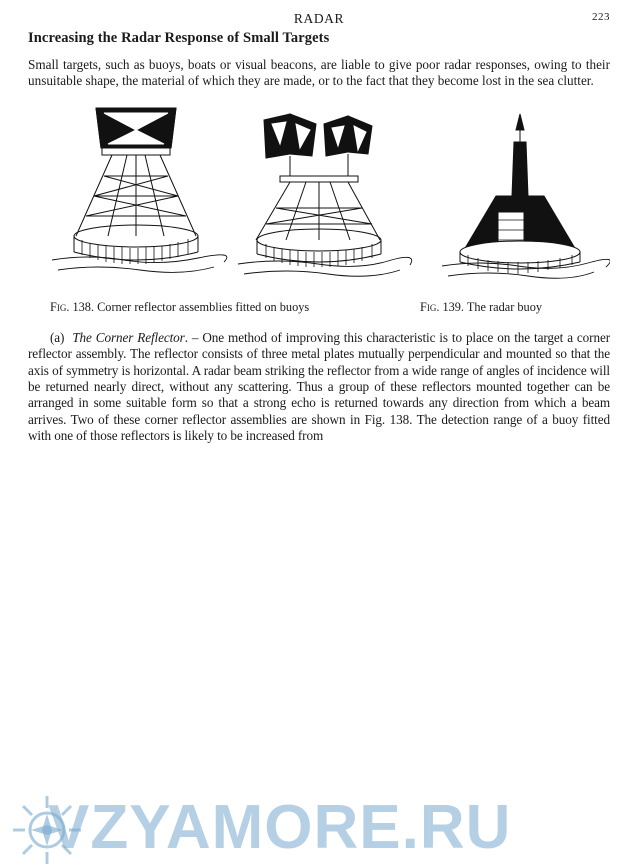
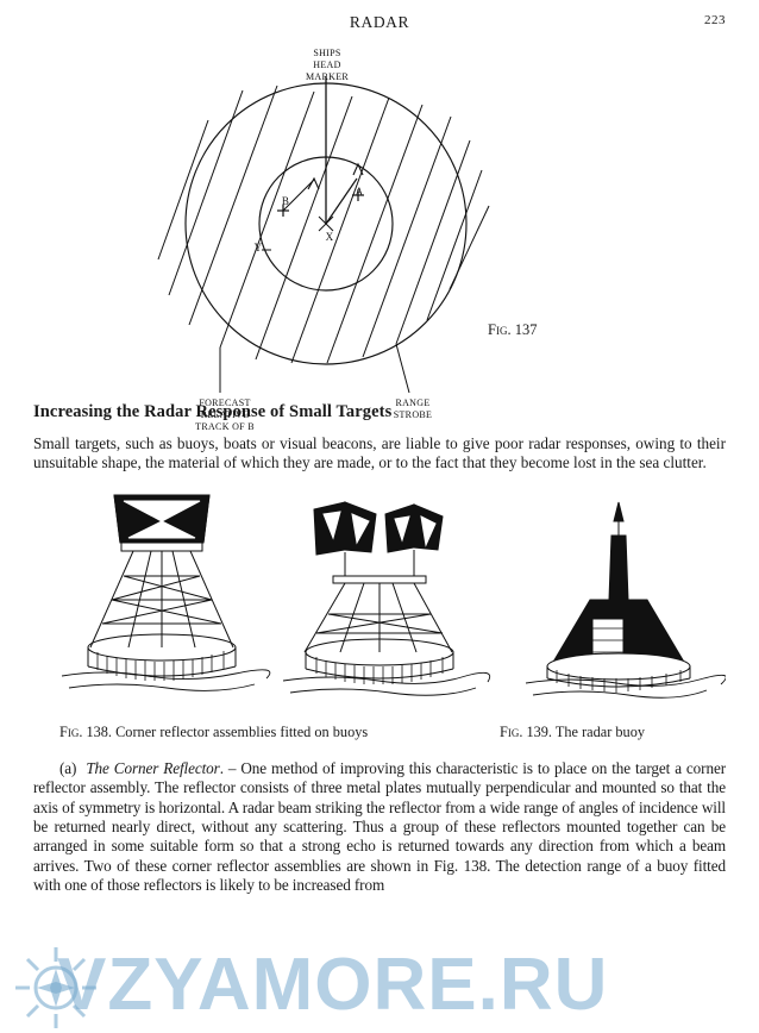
  RADAR
  223
+ SHIPS
+ HEAD
+ MARKER
+ FORECAST
+ RELATIVE
+ TRACK OF B
+ RANGE
+ STROBE
+ A
+ B
+ X
+ Y
+ Fig. 137
  Increasing the Radar Response of Small Targets
  Small targets, such as buoys, boats or visual beacons, are liable to give poor radar responses, owing to their unsuitable shape, the material of which they are made, or to the fact that they become lost in the sea clutter.
  Fig. 138. Corner reflector assemblies fitted on buoys
  Fig. 139. The radar buoy
  (a) The Corner Reflector. – One method of improving this characteristic is to place on the target a corner reflector assembly. The reflector consists of three metal plates mutually perpendicular and mounted so that the axis of symmetry is horizontal. A radar beam striking the reflector from a wide range of angles of incidence will be returned nearly direct, without any scattering. Thus a group of these reflectors mounted together can be arranged in some suitable form so that a strong echo is returned towards any direction from which a beam arrives. Two of these corner reflector assemblies are shown in Fig. 138. The detection range of a buoy fitted with one of those reflectors is likely to be increased from
  VZYAMORE.RU
